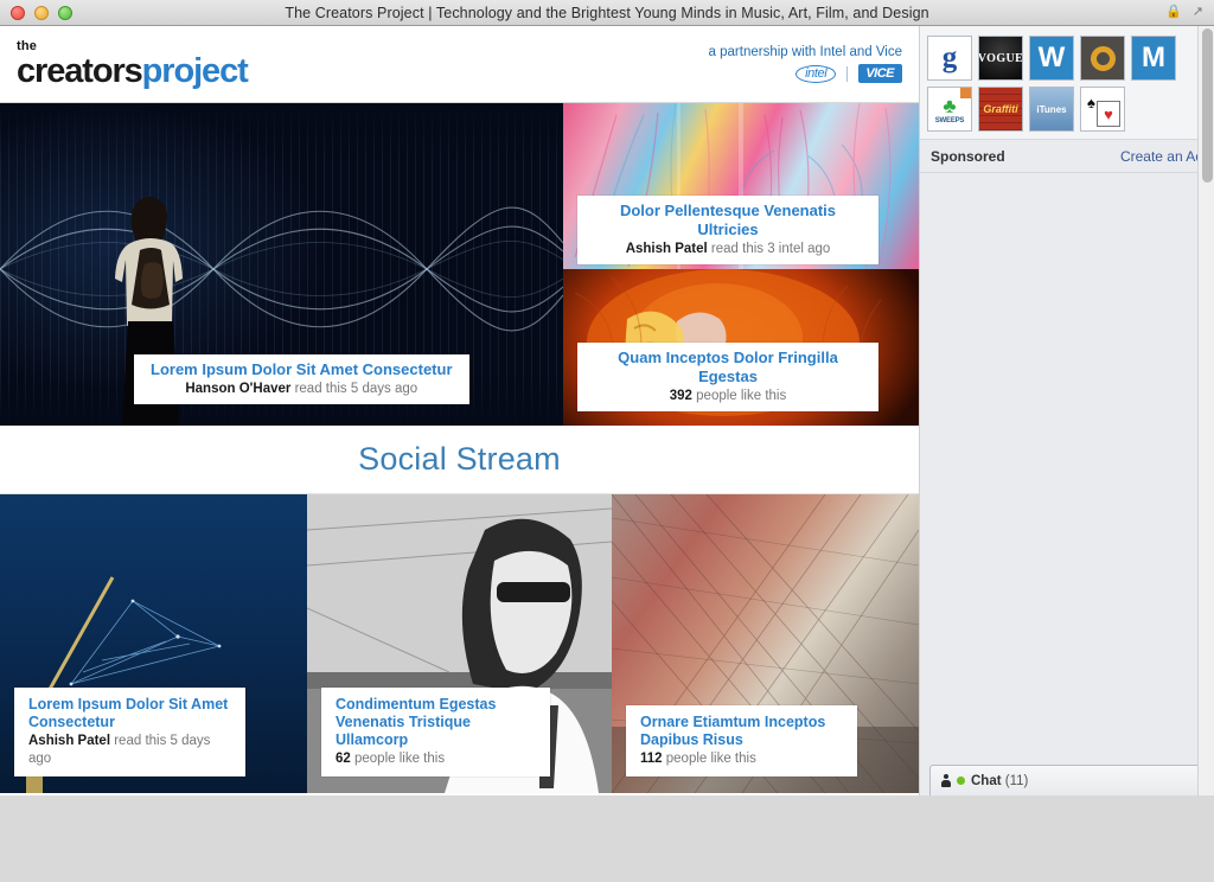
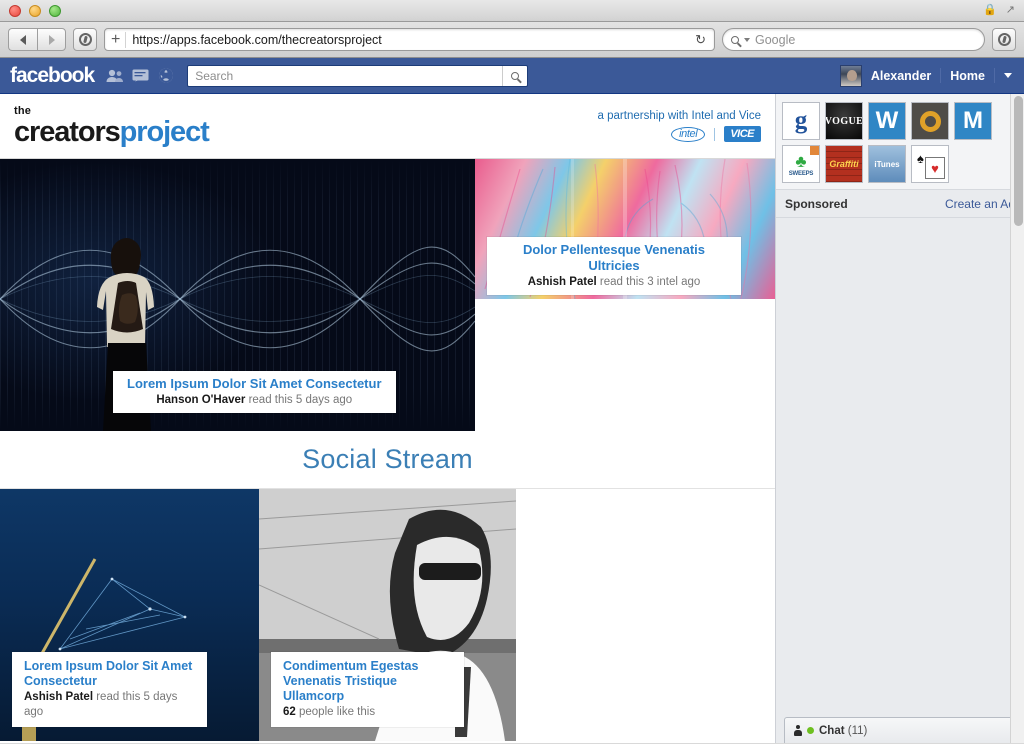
- The Creators Project | Technology and the Brightest Young Minds in Music, Art, Film, and Design
  🔒
  ↗
+ +
+ https://apps.facebook.com/thecreatorsproject
+ ↻
+ Google
+ facebook
+ Search
+ Alexander
+ Home
  the
  creatorsproject
  a partnership with Intel and Vice
  intel
  VICE
  Lorem Ipsum Dolor Sit Amet Consectetur
  Hanson O'Haver read this 5 days ago
  Dolor Pellentesque Venenatis Ultricies
  Ashish Patel read this 3 intel ago
- Quam Inceptos Dolor Fringilla Egestas
- 392 people like this
  Social Stream
  Lorem Ipsum Dolor Sit Amet Consectetur
  Ashish Patel read this 5 days ago
  Condimentum Egestas Venenatis Tristique Ullamcorp
  62 people like this
- Ornare Etiamtum Inceptos Dapibus Risus
- 112 people like this
  g
  VOGUE
  W
  M
  ♣
  Graffiti
  iTunes
  ♠
  ♥
  Sponsored
  Create an A
  Chat (11)
